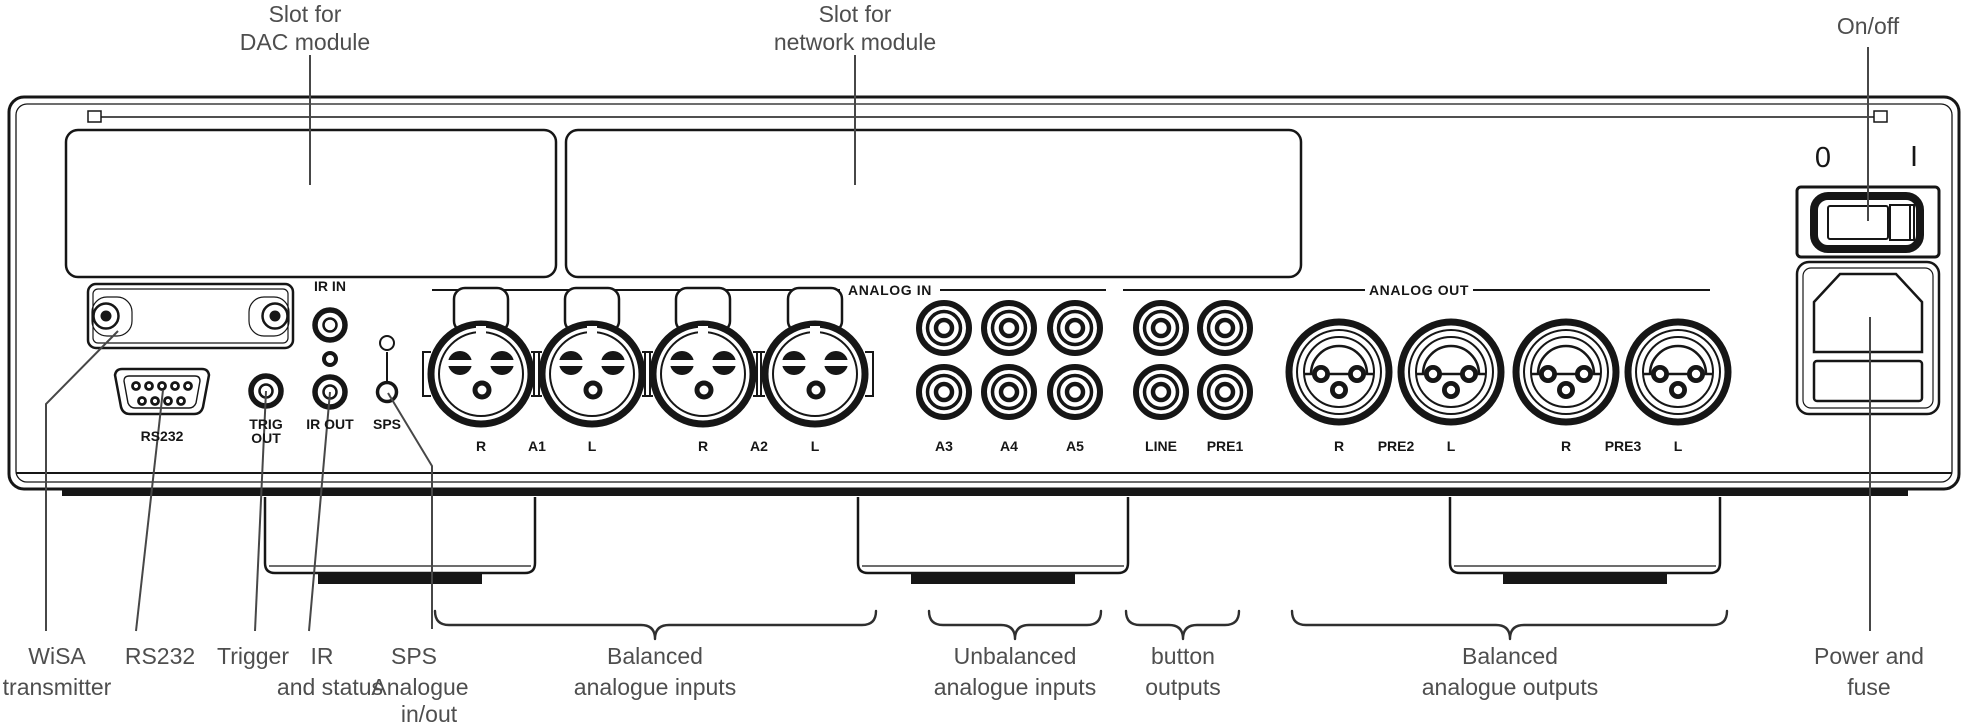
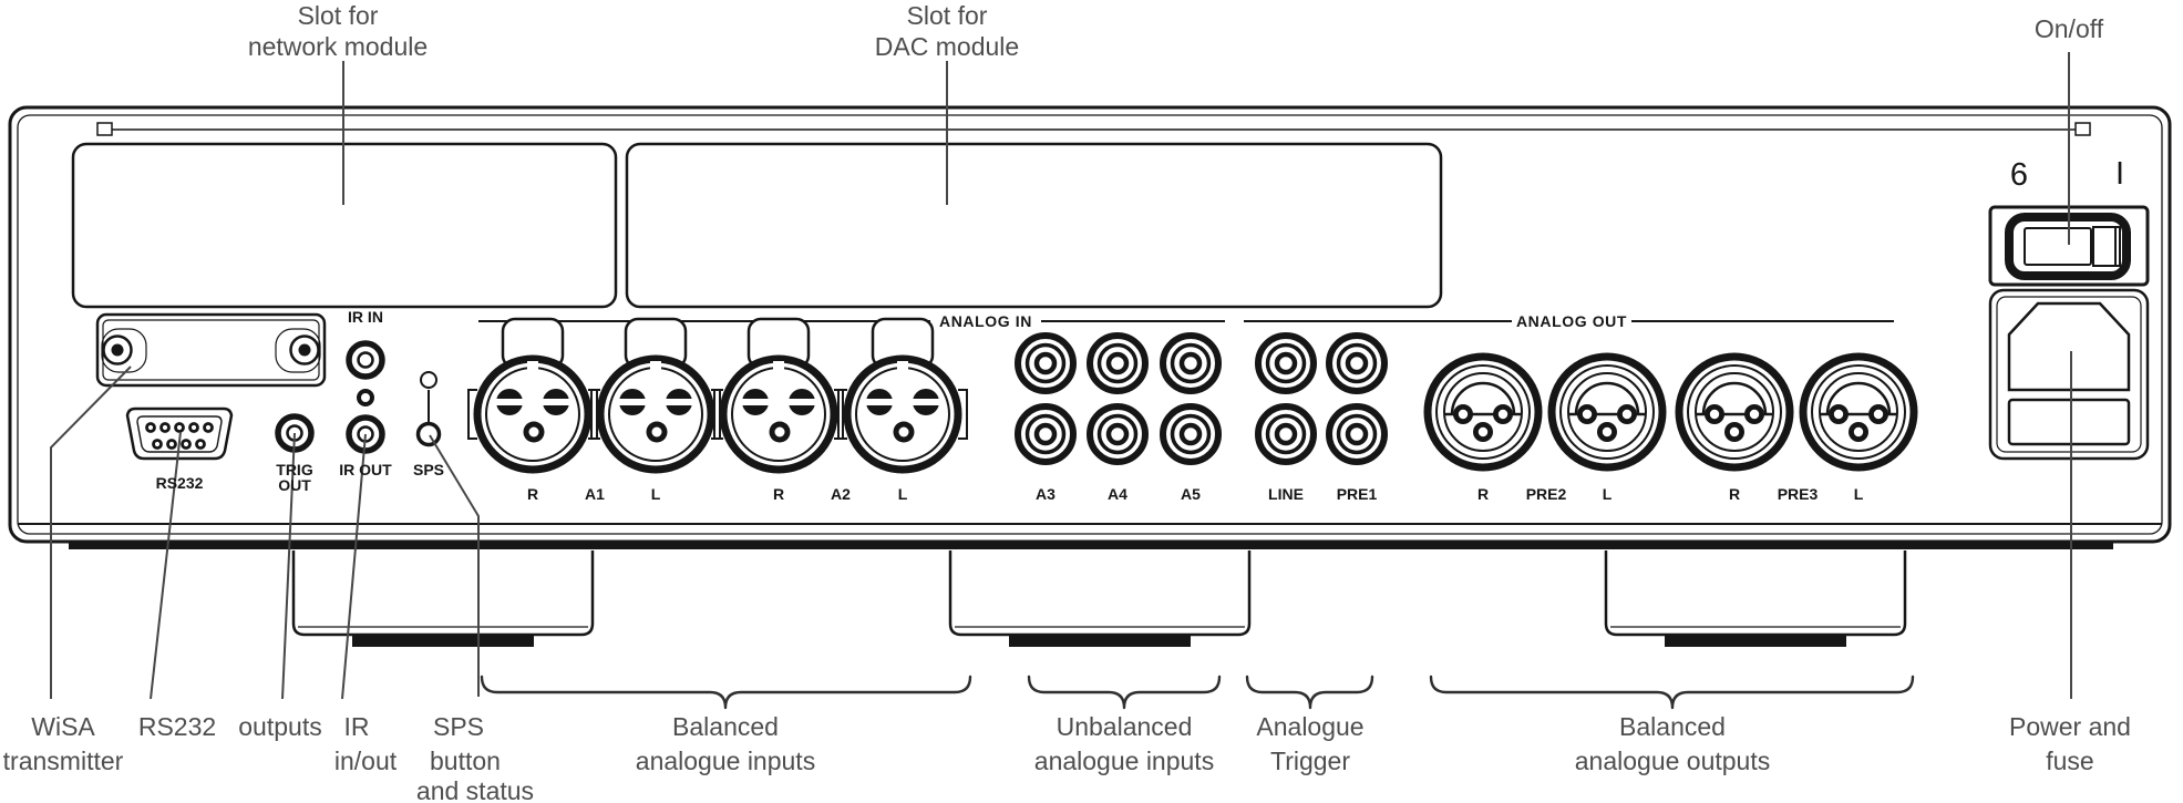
  Slot for
- DAC module
+ network module
  Slot for
- network module
+ DAC module
  On/off
- 0
+ 6
  I
  ANALOG IN
  ANALOG OUT
  IR IN
  TRIG
  OUT
  IR OUT
  SPS
  RS232
  R
  A1
  L
  R
  A2
  L
  A3
  A4
  A5
  LINE
  PRE1
  R
  PRE2
  L
  R
  PRE3
  L
  WiSA
  transmitter
  RS232
- Trigger
+ outputs
  IR
- and status
+ in/out
  SPS
- Analogue
+ button
- in/out
+ and status
  Balanced
  analogue inputs
  Unbalanced
  analogue inputs
- button
+ Analogue
- outputs
+ Trigger
  Balanced
  analogue outputs
  Power and
  fuse
